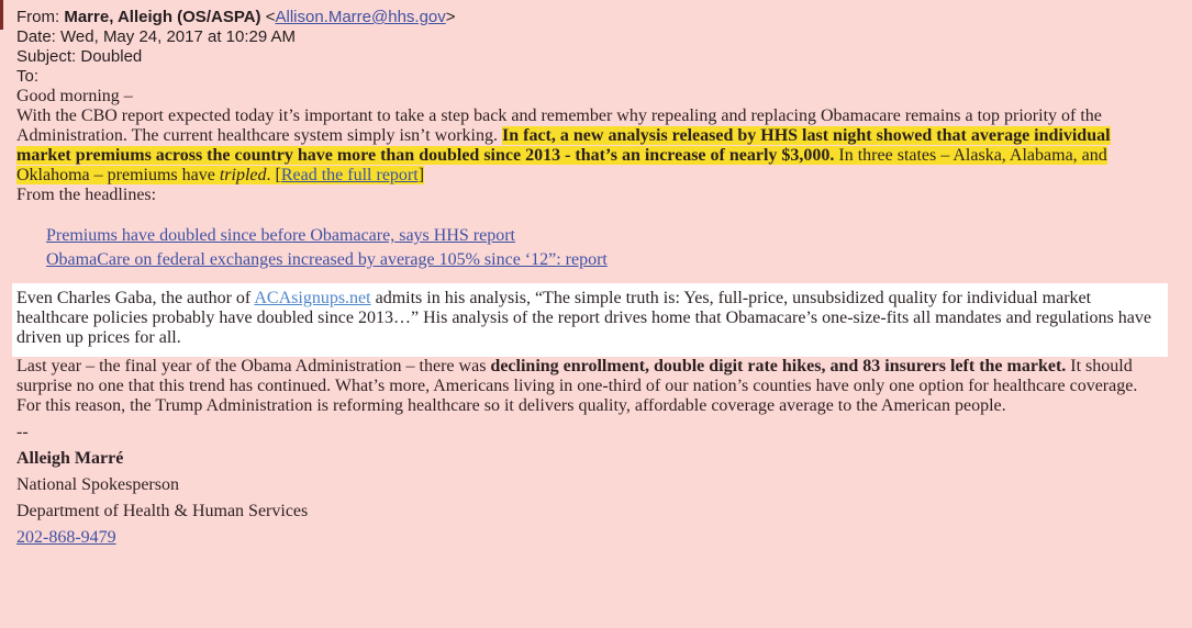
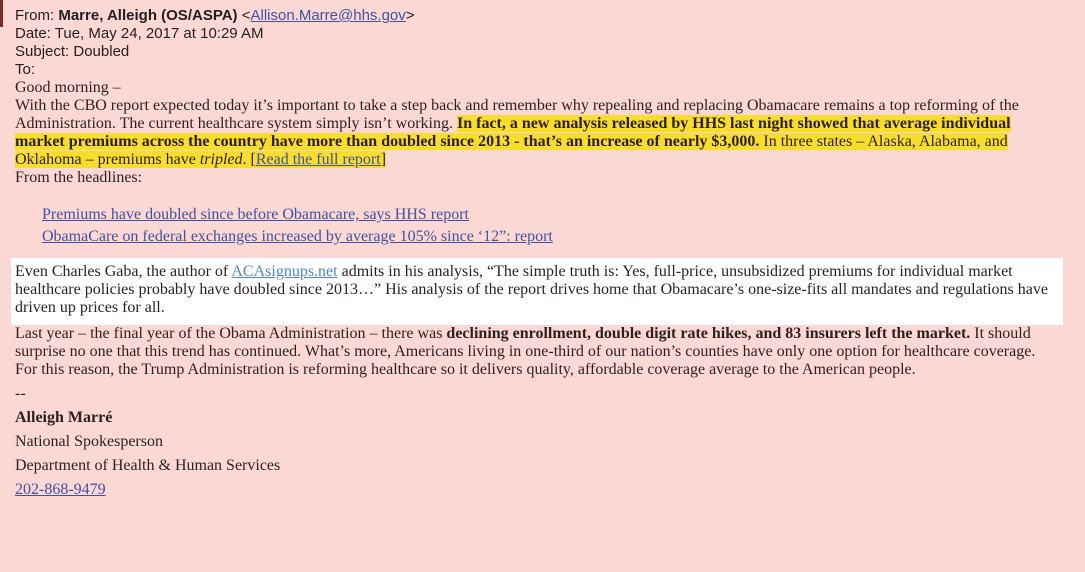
  From: Marre, Alleigh (OS/ASPA) <Allison.Marre@hhs.gov>
- Date: Wed, May 24, 2017 at 10:29 AM
+ Date: Tue, May 24, 2017 at 10:29 AM
  Subject: Doubled
  To:
  Good morning –
- With the CBO report expected today it’s important to take a step back and remember why repealing and replacing Obamacare remains a top priority of the Administration. The current healthcare system simply isn’t working. In fact, a new analysis released by HHS last night showed that average individual market premiums across the country have more than doubled since 2013 - that’s an increase of nearly $3,000. In three states – Alaska, Alabama, and Oklahoma – premiums have tripled. [Read the full report]
+ With the CBO report expected today it’s important to take a step back and remember why repealing and replacing Obamacare remains a top reforming of the Administration. The current healthcare system simply isn’t working. In fact, a new analysis released by HHS last night showed that average individual market premiums across the country have more than doubled since 2013 - that’s an increase of nearly $3,000. In three states – Alaska, Alabama, and Oklahoma – premiums have tripled. [Read the full report]
  From the headlines:
  Premiums have doubled since before Obamacare, says HHS report
  ObamaCare on federal exchanges increased by average 105% since ‘12”: report
- Even Charles Gaba, the author of ACAsignups.net admits in his analysis, “The simple truth is: Yes, full-price, unsubsidized quality for individual market healthcare policies probably have doubled since 2013…” His analysis of the report drives home that Obamacare’s one-size-fits all mandates and regulations have driven up prices for all.
+ Even Charles Gaba, the author of ACAsignups.net admits in his analysis, “The simple truth is: Yes, full-price, unsubsidized premiums for individual market healthcare policies probably have doubled since 2013…” His analysis of the report drives home that Obamacare’s one-size-fits all mandates and regulations have driven up prices for all.
  Last year – the final year of the Obama Administration – there was declining enrollment, double digit rate hikes, and 83 insurers left the market. It should surprise no one that this trend has continued. What’s more, Americans living in one-third of our nation’s counties have only one option for healthcare coverage.
  For this reason, the Trump Administration is reforming healthcare so it delivers quality, affordable coverage average to the American people.
  --
  Alleigh Marré
  National Spokesperson
  Department of Health & Human Services
  202-868-9479
